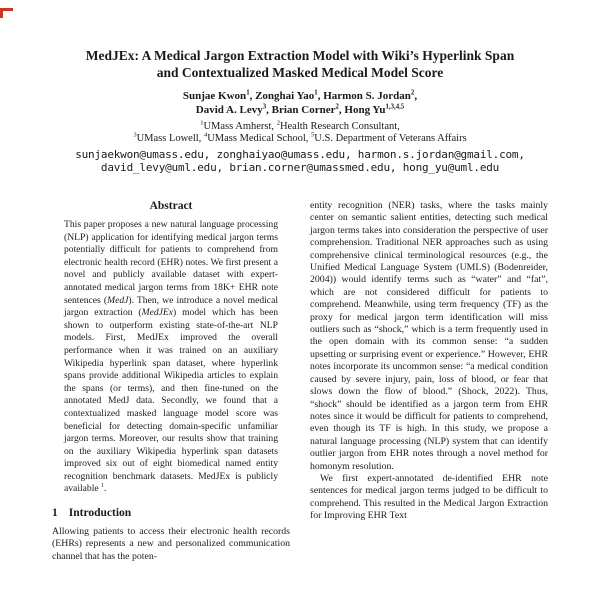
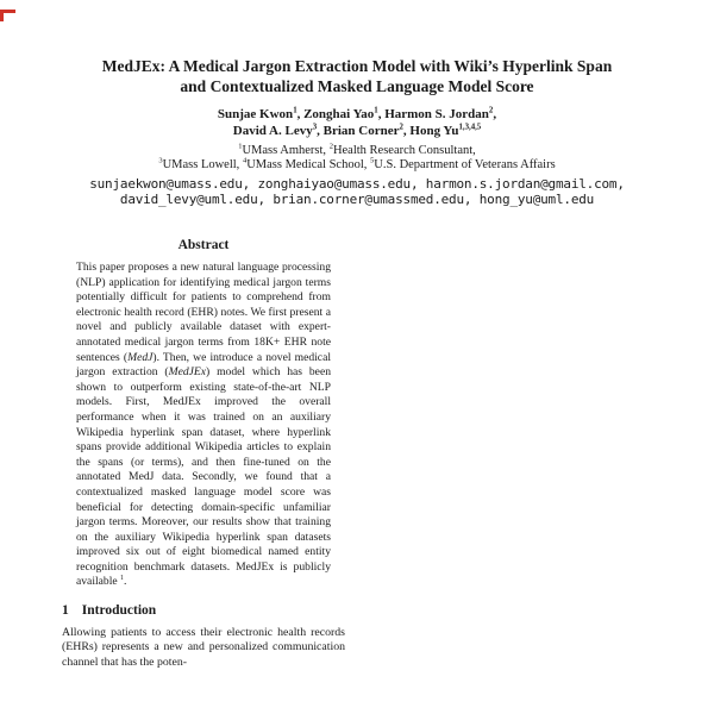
  MedJEx: A Medical Jargon Extraction Model with Wiki’s Hyperlink Span
- and Contextualized Masked Medical Model Score
+ and Contextualized Masked Language Model Score
  Sunjae Kwon , Zonghai Yao , Harmon S. Jordan ,
  David A. Levy , Brian Corner , Hong Yu
  UMass Amherst, Health Research Consultant,
  UMass Lowell, UMass Medical School, U.S. Department of Veterans Affairs
  sunjaekwon@umass.edu, zonghaiyao@umass.edu, harmon.s.jordan@gmail.com,
  david_levy@uml.edu, brian.corner@umassmed.edu, hong_yu@uml.edu
  Abstract
  This paper proposes a new natural language processing (NLP) application for identifying medical jargon terms potentially difficult for patients to comprehend from electronic health record (EHR) notes. We first present a novel and publicly available dataset with expert-annotated medical jargon terms from 18K+ EHR note sentences (MedJ). Then, we introduce a novel medical jargon extraction (MedJEx) model which has been shown to outperform existing state-of-the-art NLP models. First, MedJEx improved the overall performance when it was trained on an auxiliary Wikipedia hyperlink span dataset, where hyperlink spans provide additional Wikipedia articles to explain the spans (or terms), and then fine-tuned on the annotated MedJ data. Secondly, we found that a contextualized masked language model score was beneficial for detecting domain-specific unfamiliar jargon terms. Moreover, our results show that training on the auxiliary Wikipedia hyperlink span datasets improved six out of eight biomedical named entity recognition benchmark datasets. MedJEx is publicly available .
  1 Introduction
  Allowing patients to access their electronic health records (EHRs) represents a new and personalized communication channel that has the poten-
- entity recognition (NER) tasks, where the tasks mainly center on semantic salient entities, detecting such medical jargon terms takes into consideration the perspective of user comprehension. Traditional NER approaches such as using comprehensive clinical terminological resources (e.g., the Unified Medical Language System (UMLS) (Bodenreider, 2004)) would identify terms such as “water” and “fat”, which are not considered difficult for patients to comprehend. Meanwhile, using term frequency (TF) as the proxy for medical jargon term identification will miss outliers such as “shock,” which is a term frequently used in the open domain with its common sense: “a sudden upsetting or surprising event or experience.” However, EHR notes incorporate its uncommon sense: “a medical condition caused by severe injury, pain, loss of blood, or fear that slows down the flow of blood.” (Shock, 2022). Thus, “shock” should be identified as a jargon term from EHR notes since it would be difficult for patients to comprehend, even though its TF is high. In this study, we propose a natural language processing (NLP) system that can identify outlier jargon from EHR notes through a novel method for homonym resolution.
- We first expert-annotated de-identified EHR note sentences for medical jargon terms judged to be difficult to comprehend. This resulted in the Medical Jargon Extraction for Improving EHR Text
